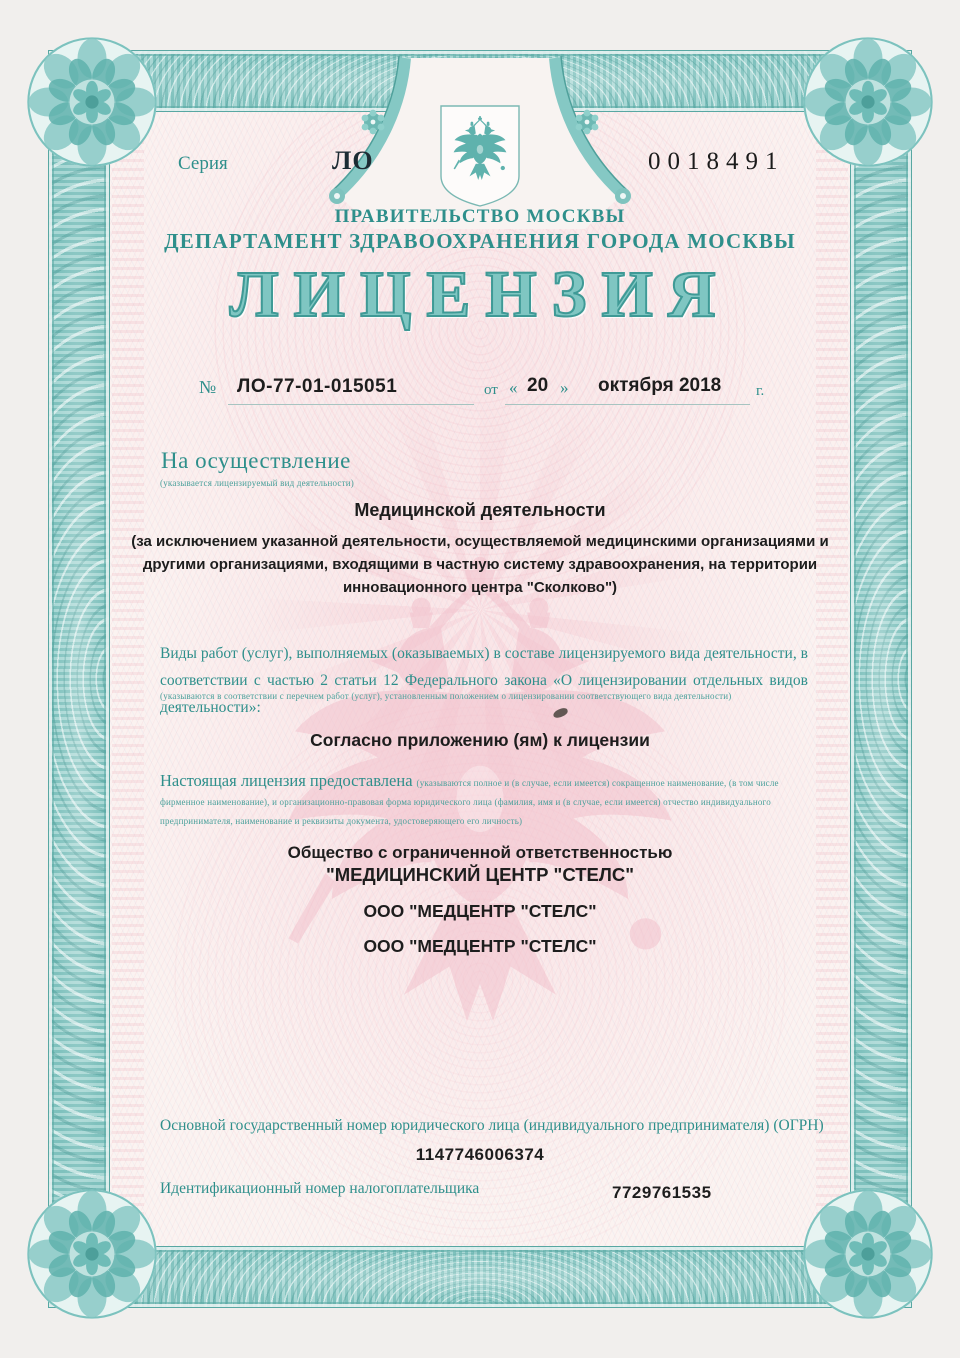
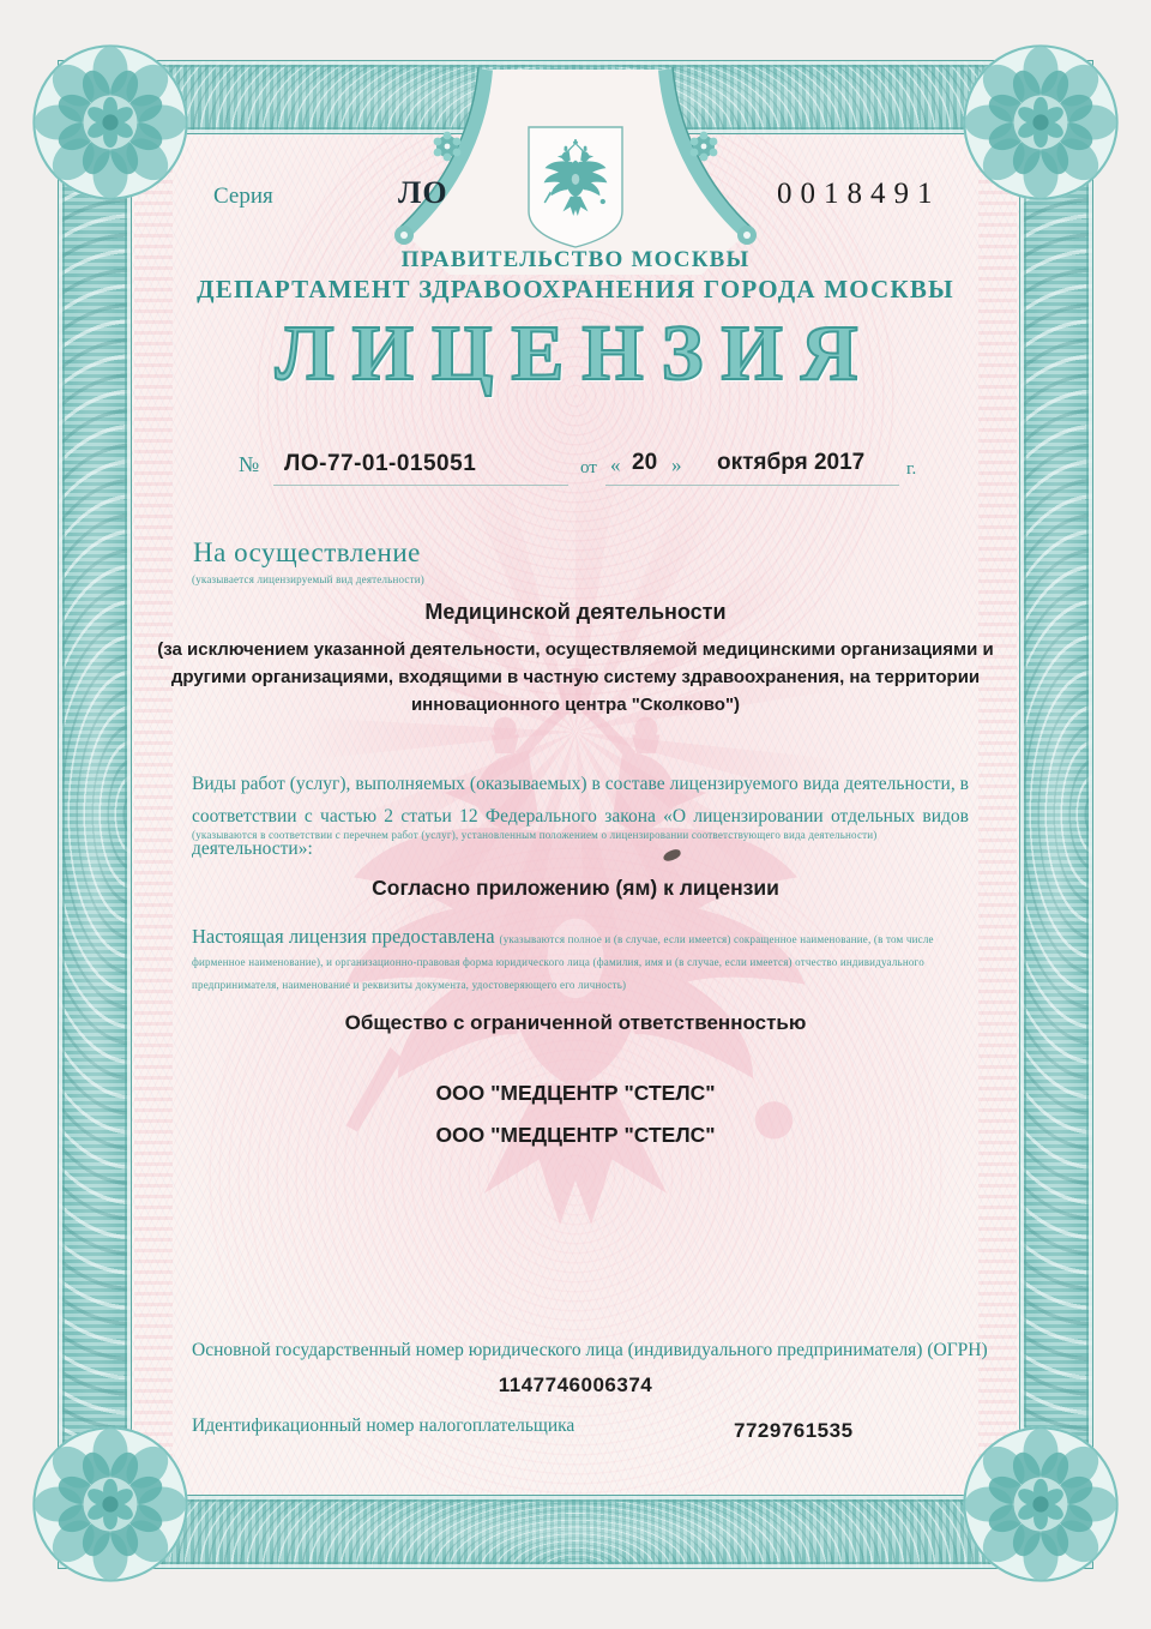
  Серия
  ЛО
  0018491
  ПРАВИТЕЛЬСТВО МОСКВЫ
  ДЕПАРТАМЕНТ ЗДРАВООХРАНЕНИЯ ГОРОДА МОСКВЫ
  ЛИЦЕНЗИЯ
  №
  ЛО-77-01-015051
  от
  «
  20
  »
- октября 2018
+ октября 2017
  г.
  На осуществление
  (указывается лицензируемый вид деятельности)
  Медицинской деятельности
  (за исключением указанной деятельности, осуществляемой медицинскими организациями и другими организациями, входящими в частную систему здравоохранения, на территории инновационного центра "Сколково")
  Виды работ (услуг), выполняемых (оказываемых) в составе лицензируемого вида деятельности, в соответствии с частью 2 статьи 12 Федерального закона «О лицензировании отдельных видов деятельности»:
  (указываются в соответствии с перечнем работ (услуг), установленным положением о лицензировании соответствующего вида деятельности)
  Согласно приложению (ям) к лицензии
  Настоящая лицензия предоставлена (указываются полное и (в случае, если имеется) сокращенное наименование, (в том числе фирменное наименование), и организационно-правовая форма юридического лица (фамилия, имя и (в случае, если имеется) отчество индивидуального предпринимателя, наименование и реквизиты документа, удостоверяющего его личность)
  Общество с ограниченной ответственностью
- "МЕДИЦИНСКИЙ ЦЕНТР "СТЕЛС"
  ООО "МЕДЦЕНТР "СТЕЛС"
  ООО "МЕДЦЕНТР "СТЕЛС"
  Основной государственный номер юридического лица (индивидуального предпринимателя) (ОГРН)
  1147746006374
  Идентификационный номер налогоплательщика
  7729761535
